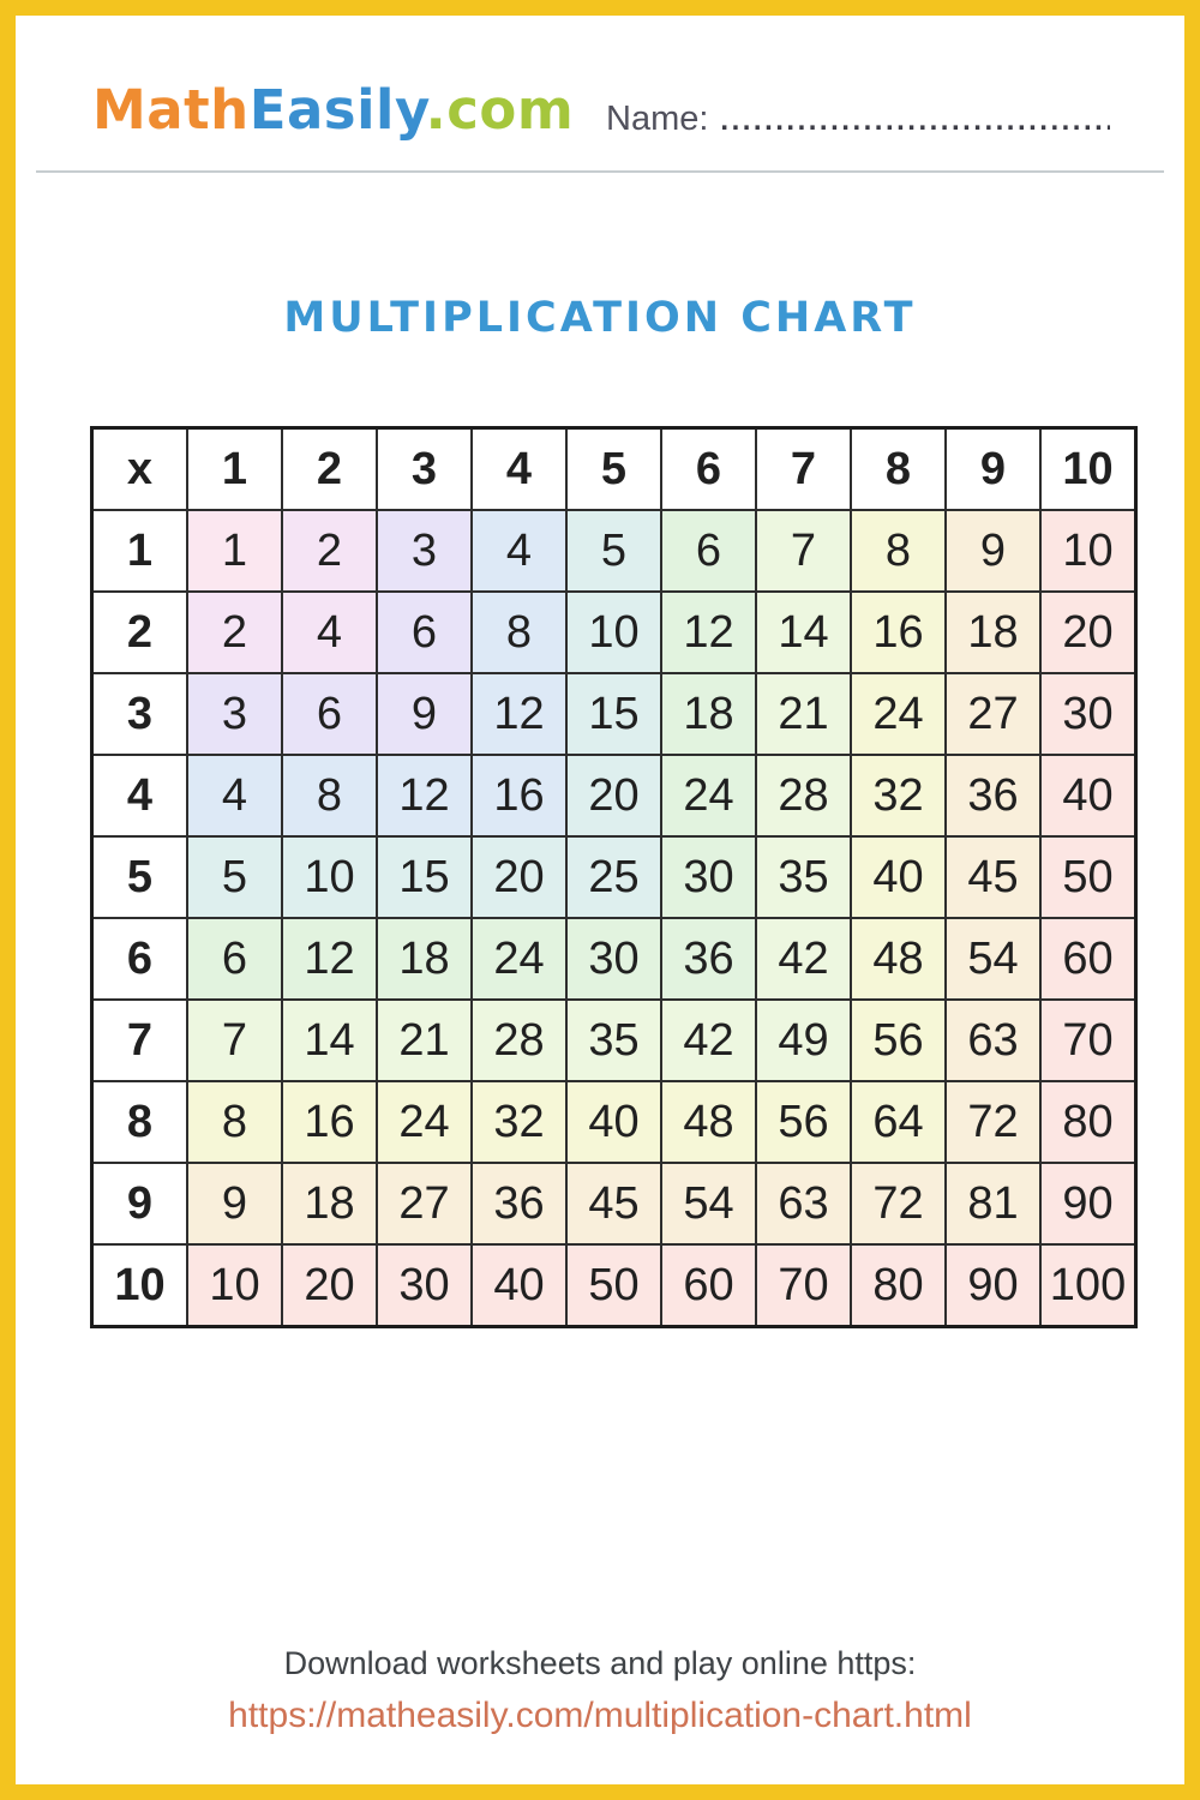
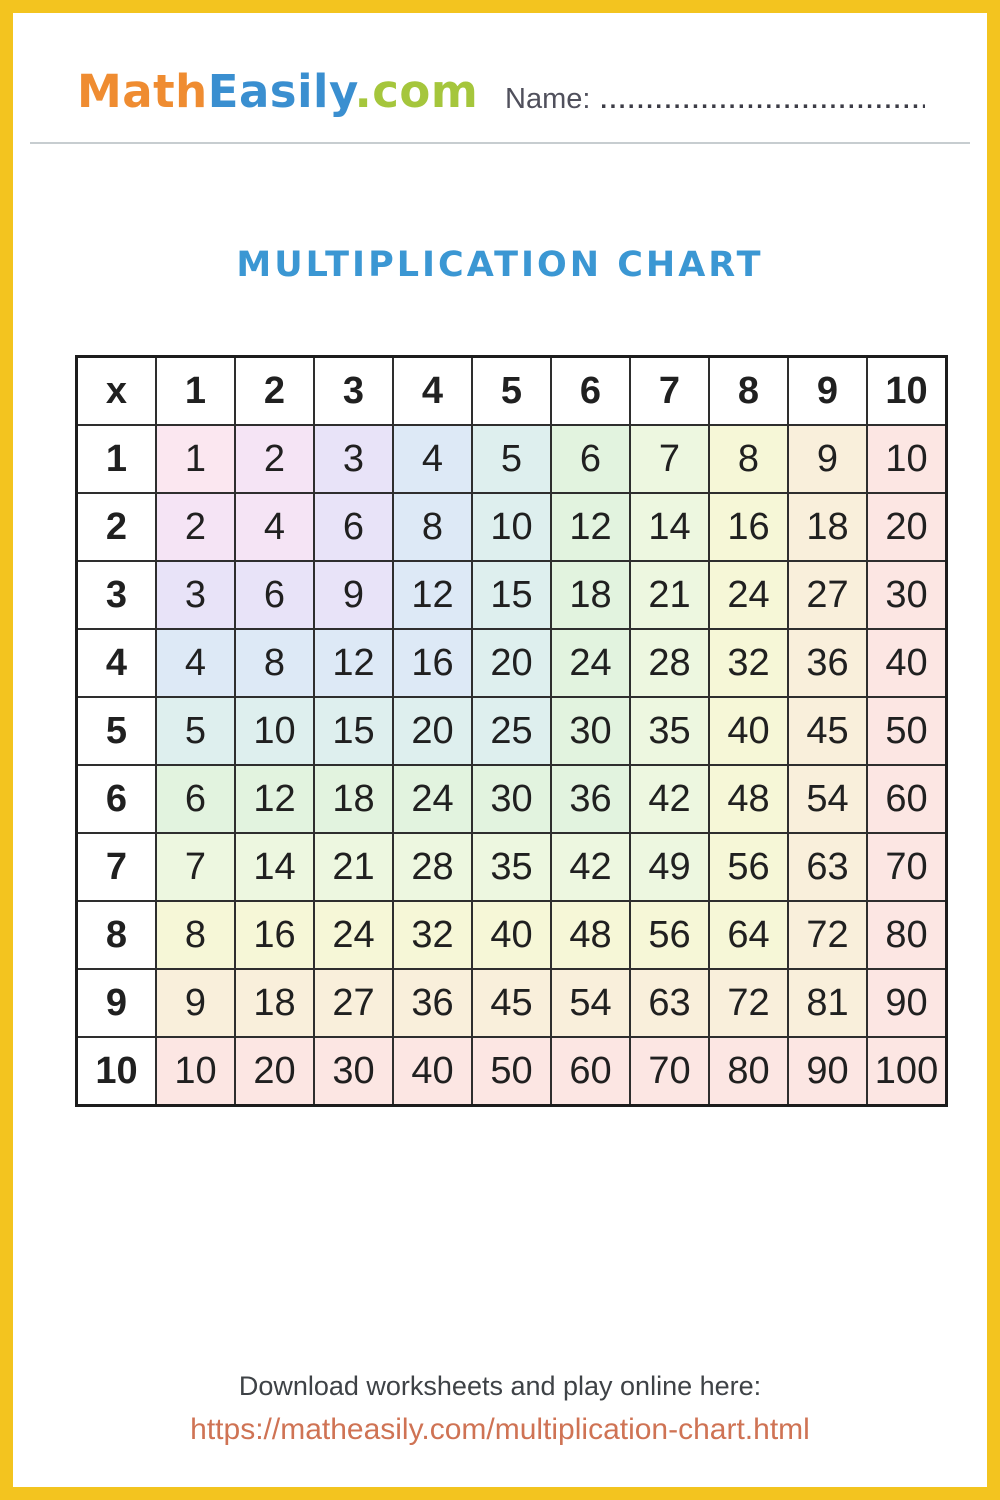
  MathEasily.com
  Name:
  ...................................
  MULTIPLICATION CHART
  x	1	2	3	4	5	6	7	8	9	10
  1	1	2	3	4	5	6	7	8	9	10
  2	2	4	6	8	10	12	14	16	18	20
  3	3	6	9	12	15	18	21	24	27	30
  4	4	8	12	16	20	24	28	32	36	40
  5	5	10	15	20	25	30	35	40	45	50
  6	6	12	18	24	30	36	42	48	54	60
  7	7	14	21	28	35	42	49	56	63	70
  8	8	16	24	32	40	48	56	64	72	80
  9	9	18	27	36	45	54	63	72	81	90
  10	10	20	30	40	50	60	70	80	90	100
- Download worksheets and play online https:
+ Download worksheets and play online here:
  https://matheasily.com/multiplication-chart.html
